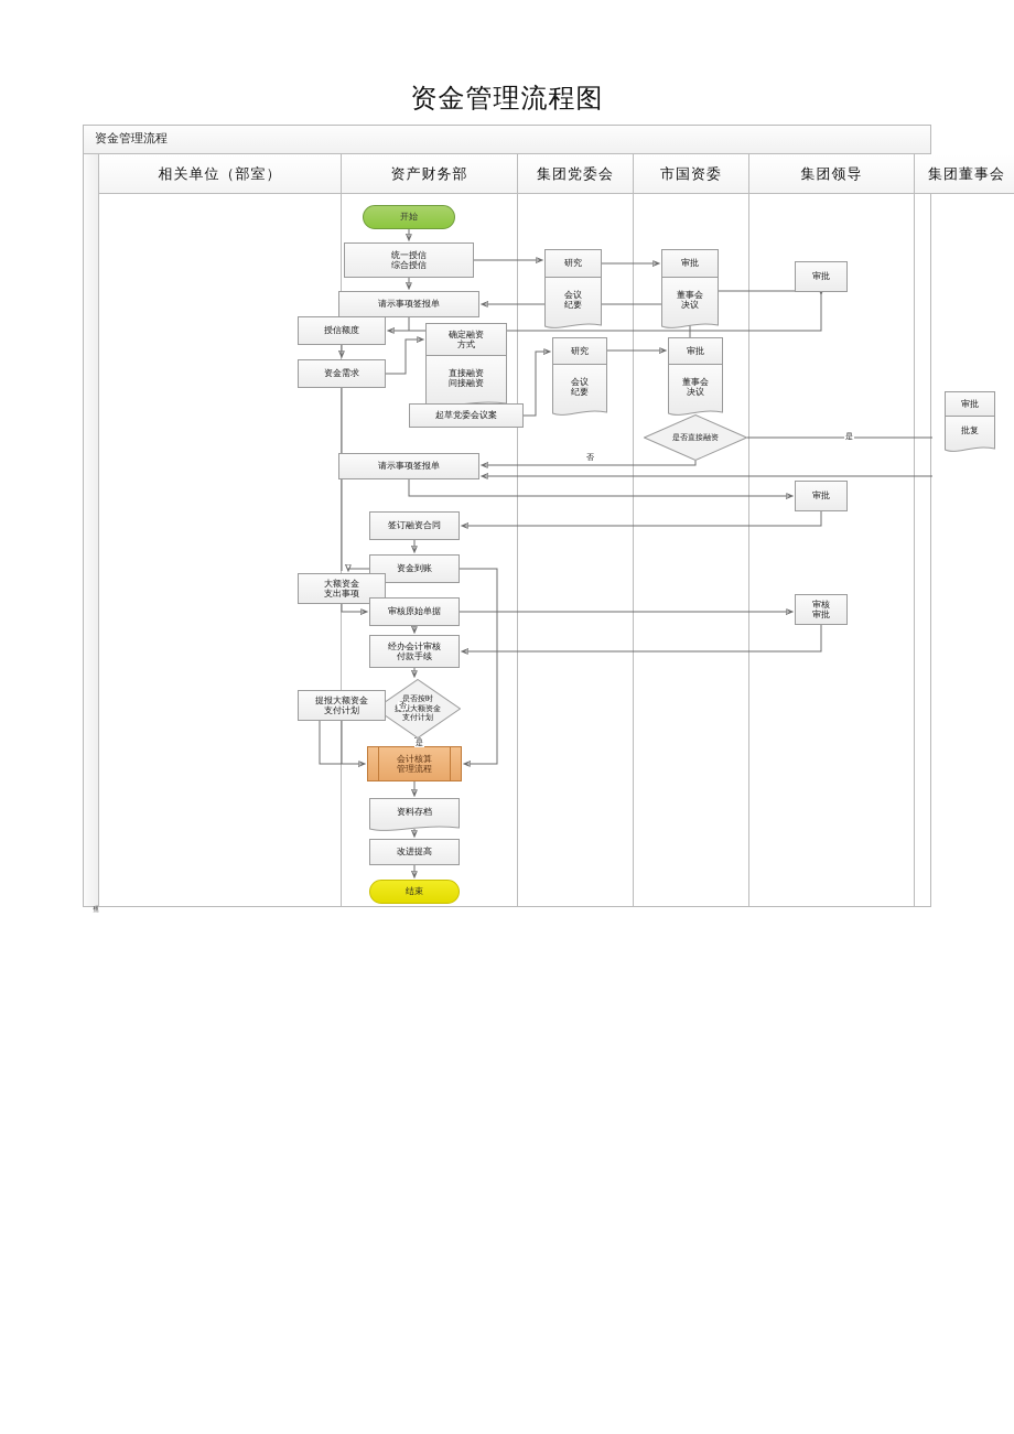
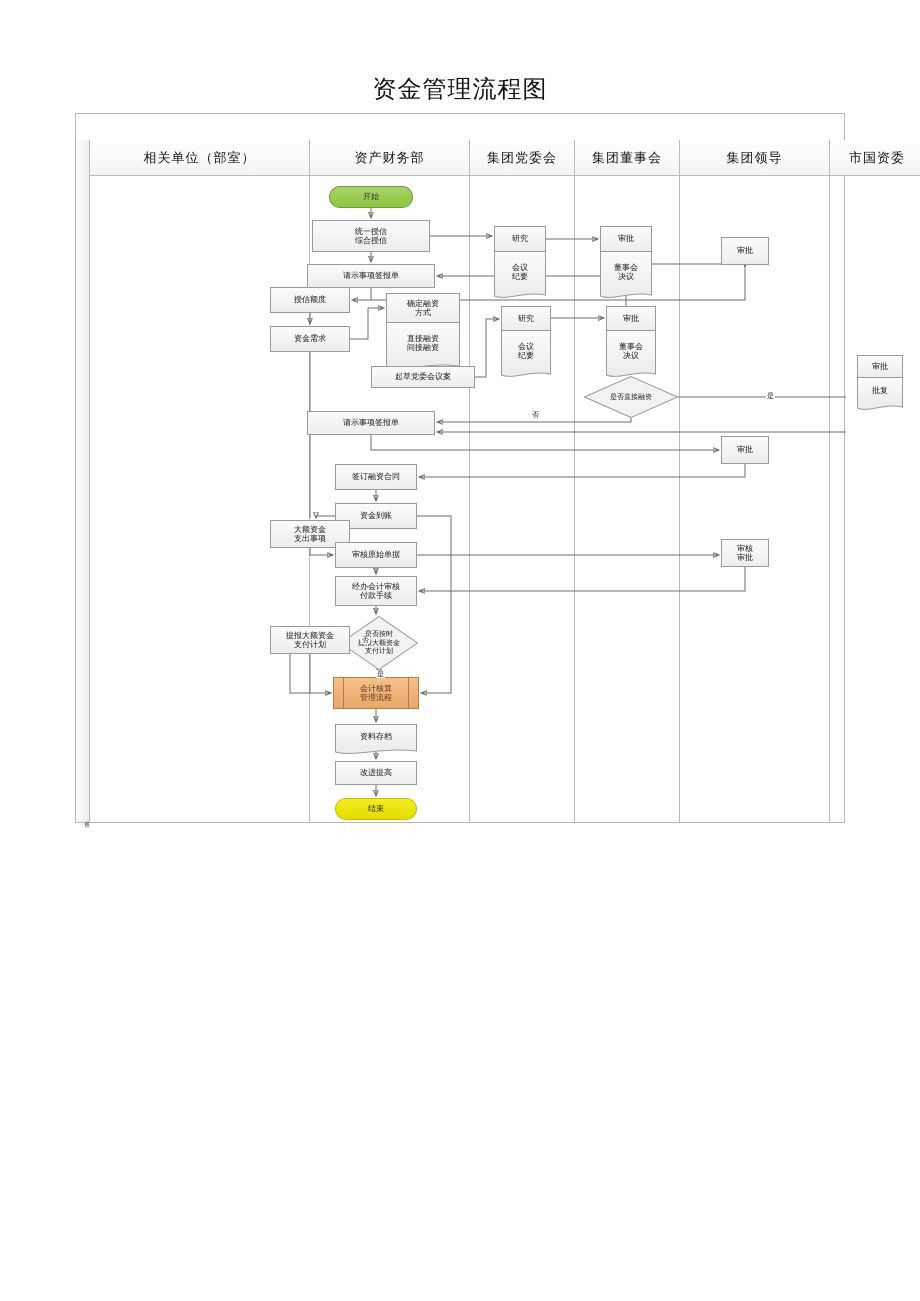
  资金管理流程图
- 资金管理流程
  相关单位（部室）
  资产财务部
  集团党委会
- 市国资委
+ 集团董事会
  集团领导
- 集团董事会
+ 市国资委
  开始
  统一授信
  综合授信
  请示事项签报单
  研究
  会议
  纪要
  审批
  董事会
  决议
  审批
  授信额度
  资金需求
  确定融资
  方式
  直接融资
  间接融资
  起草党委会议案
  研究
  会议
  纪要
  审批
  董事会
  决议
  是否直接融资
  审批
  批复
  请示事项签报单
  审批
  签订融资合同
  资金到账
  大额资金
  支出事项
  审核原始单据
  审核
  审批
  经办会计审核
  付款手续
  是否按时
  支付计划
  提报大额资金
  支付计划
  会计核算
  管理流程
  资料存档
  改进提高
  结束
  是
  否
  否
  是
